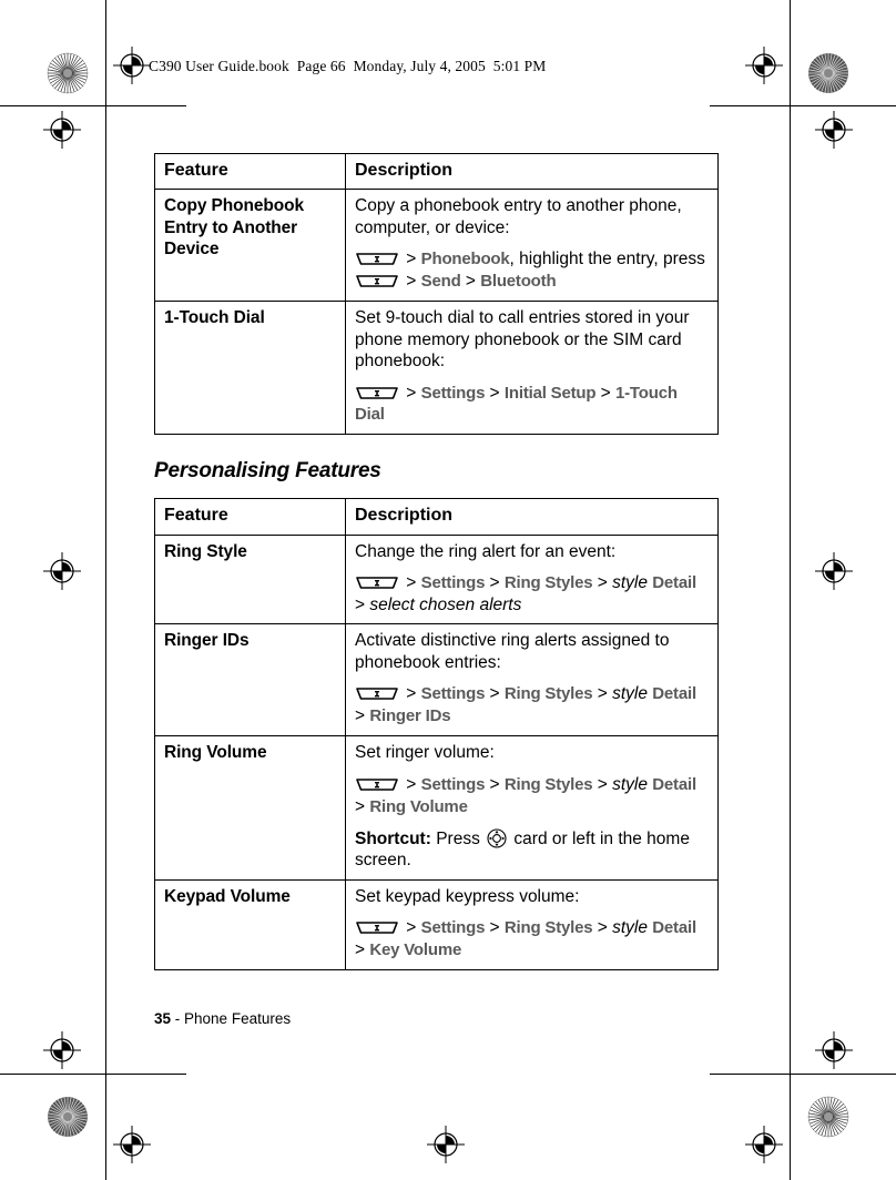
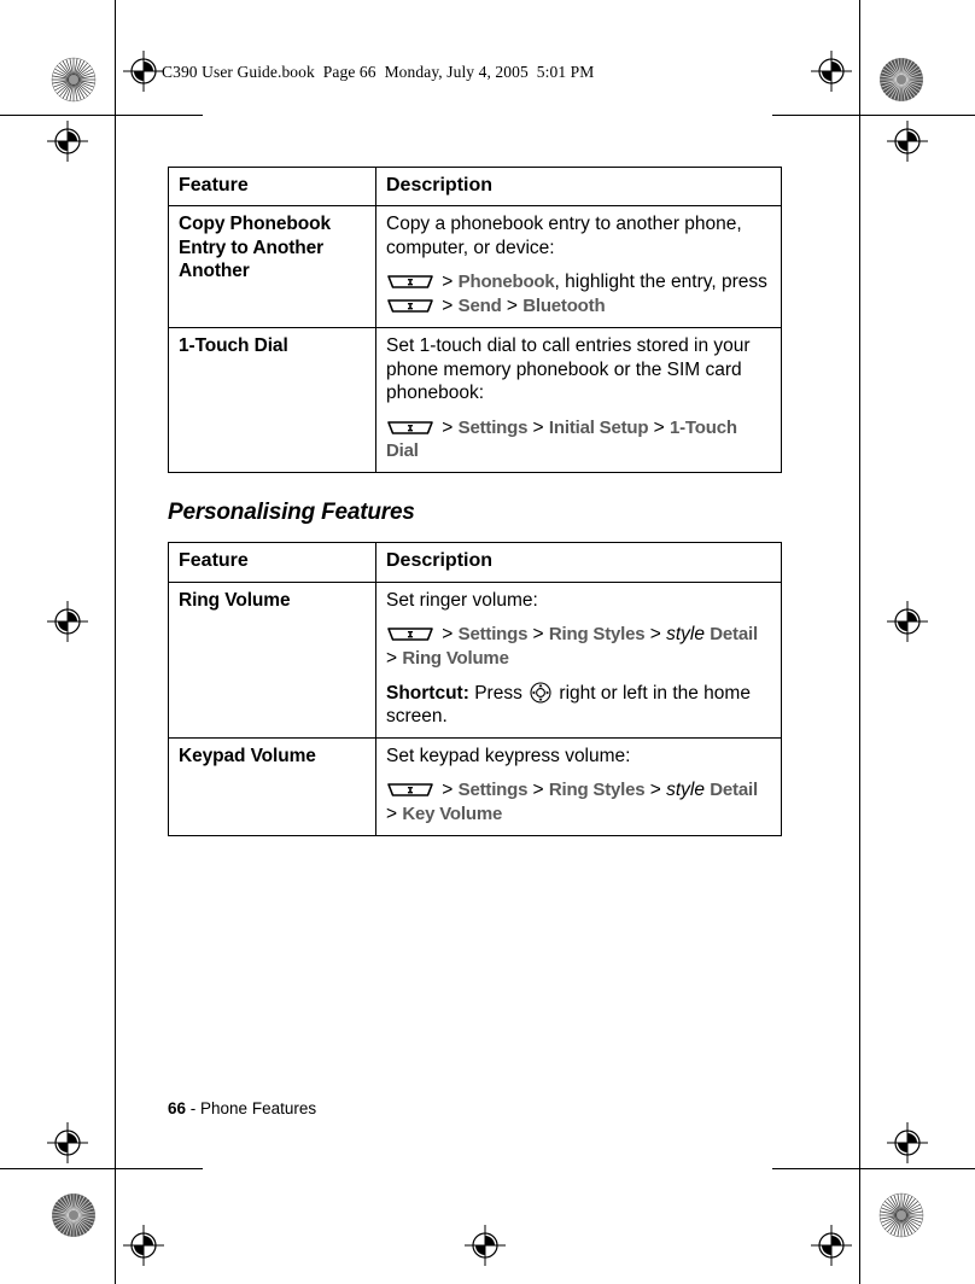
  C390 User Guide.book Page 66 Monday, July 4, 2005 5:01 PM
  Feature	Description
- Copy Phonebook Entry to Another Device	Copy a phonebook entry to another phone, computer, or device: > Phonebook, highlight the entry, press > Send > Bluetooth
+ Copy Phonebook Entry to Another Another	Copy a phonebook entry to another phone, computer, or device: > Phonebook, highlight the entry, press > Send > Bluetooth
- 1-Touch Dial	Set 9-touch dial to call entries stored in your phone memory phonebook or the SIM card phonebook: > Settings > Initial Setup > 1-Touch Dial
+ 1-Touch Dial	Set 1-touch dial to call entries stored in your phone memory phonebook or the SIM card phonebook: > Settings > Initial Setup > 1-Touch Dial
  Personalising Features
  Feature	Description
- Ring Style	Change the ring alert for an event: > Settings > Ring Styles > style Detail> select chosen alerts
- Ringer IDs	Activate distinctive ring alerts assigned to phonebook entries: > Settings > Ring Styles > style Detail> Ringer IDs
- Ring Volume	Set ringer volume: > Settings > Ring Styles > style Detail> Ring Volume Shortcut: Press card or left in the home screen.
+ Ring Volume	Set ringer volume: > Settings > Ring Styles > style Detail> Ring Volume Shortcut: Press right or left in the home screen.
  Keypad Volume	Set keypad keypress volume: > Settings > Ring Styles > style Detail> Key Volume
- 35 - Phone Features
+ 66 - Phone Features
